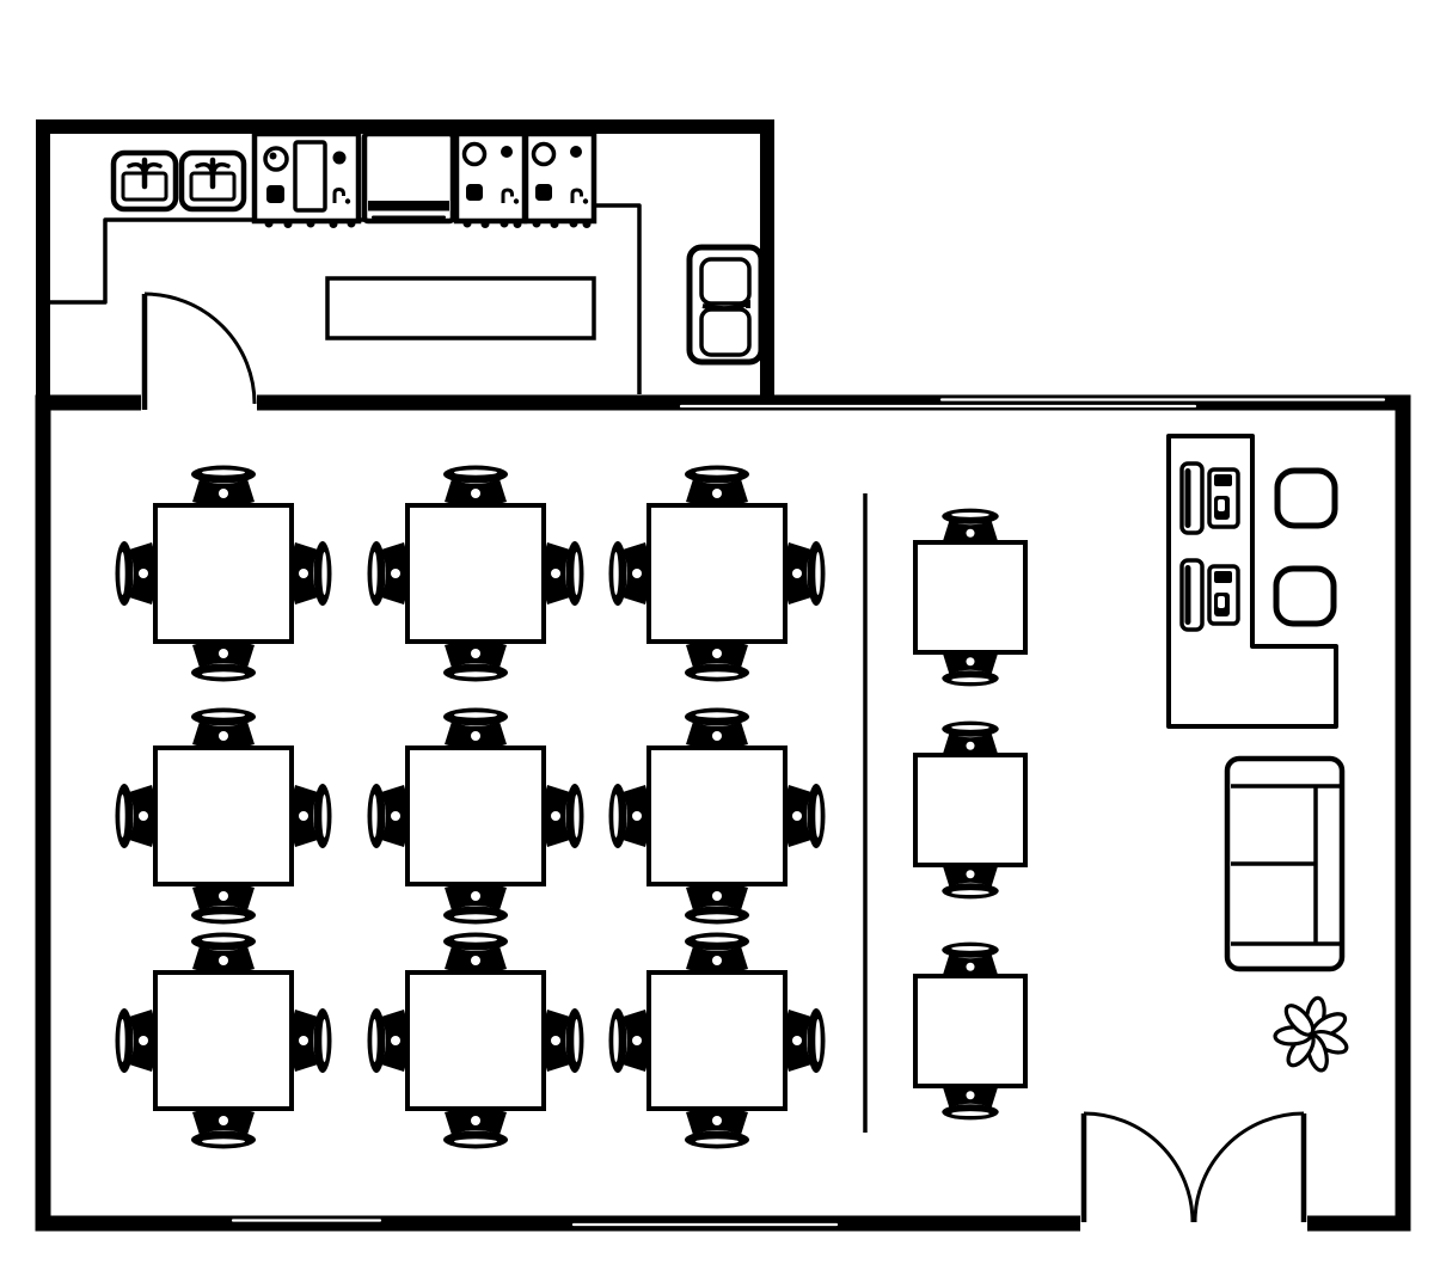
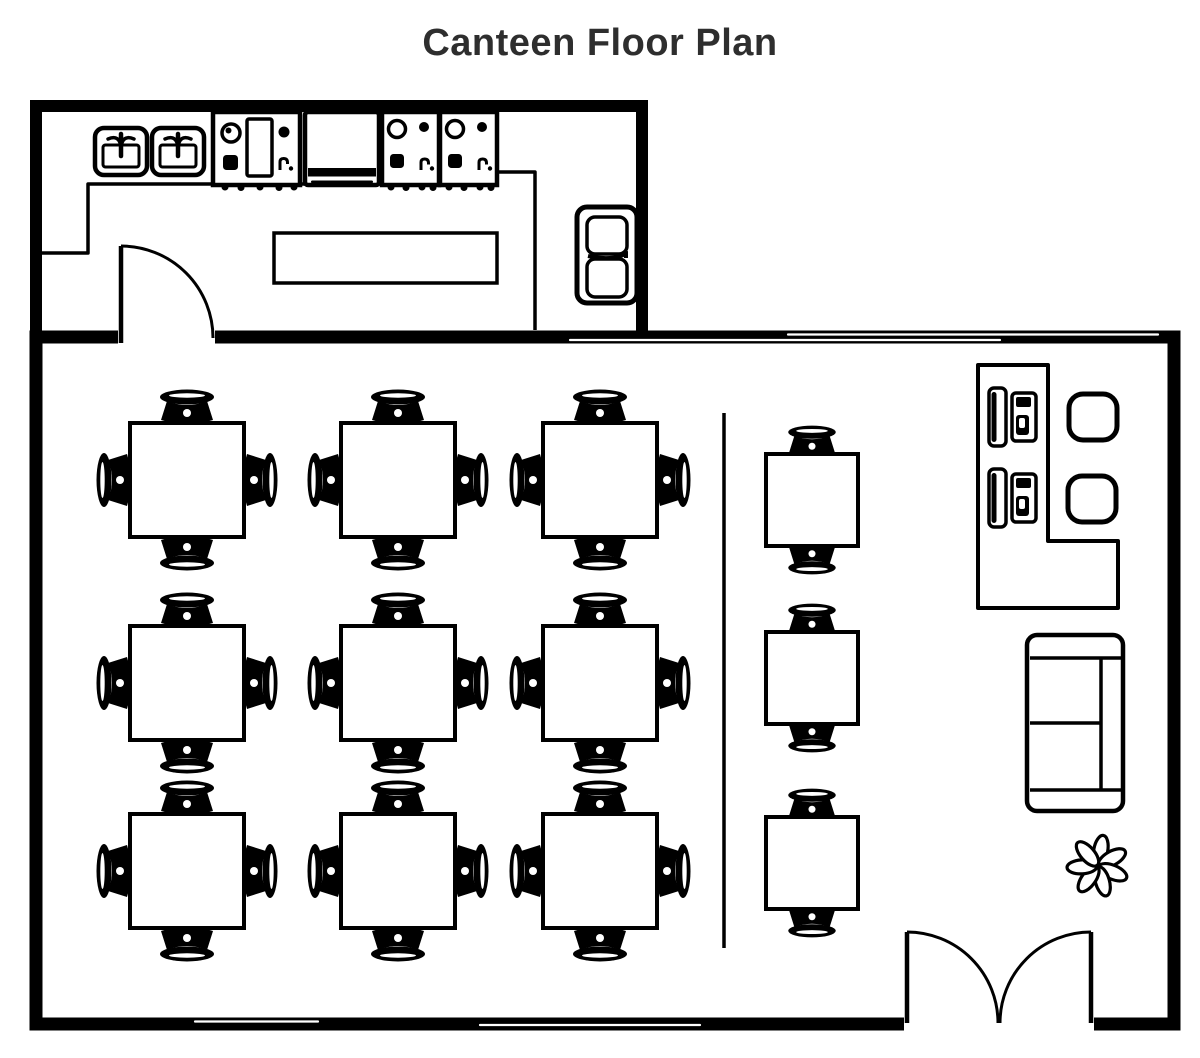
+ Canteen Floor Plan
